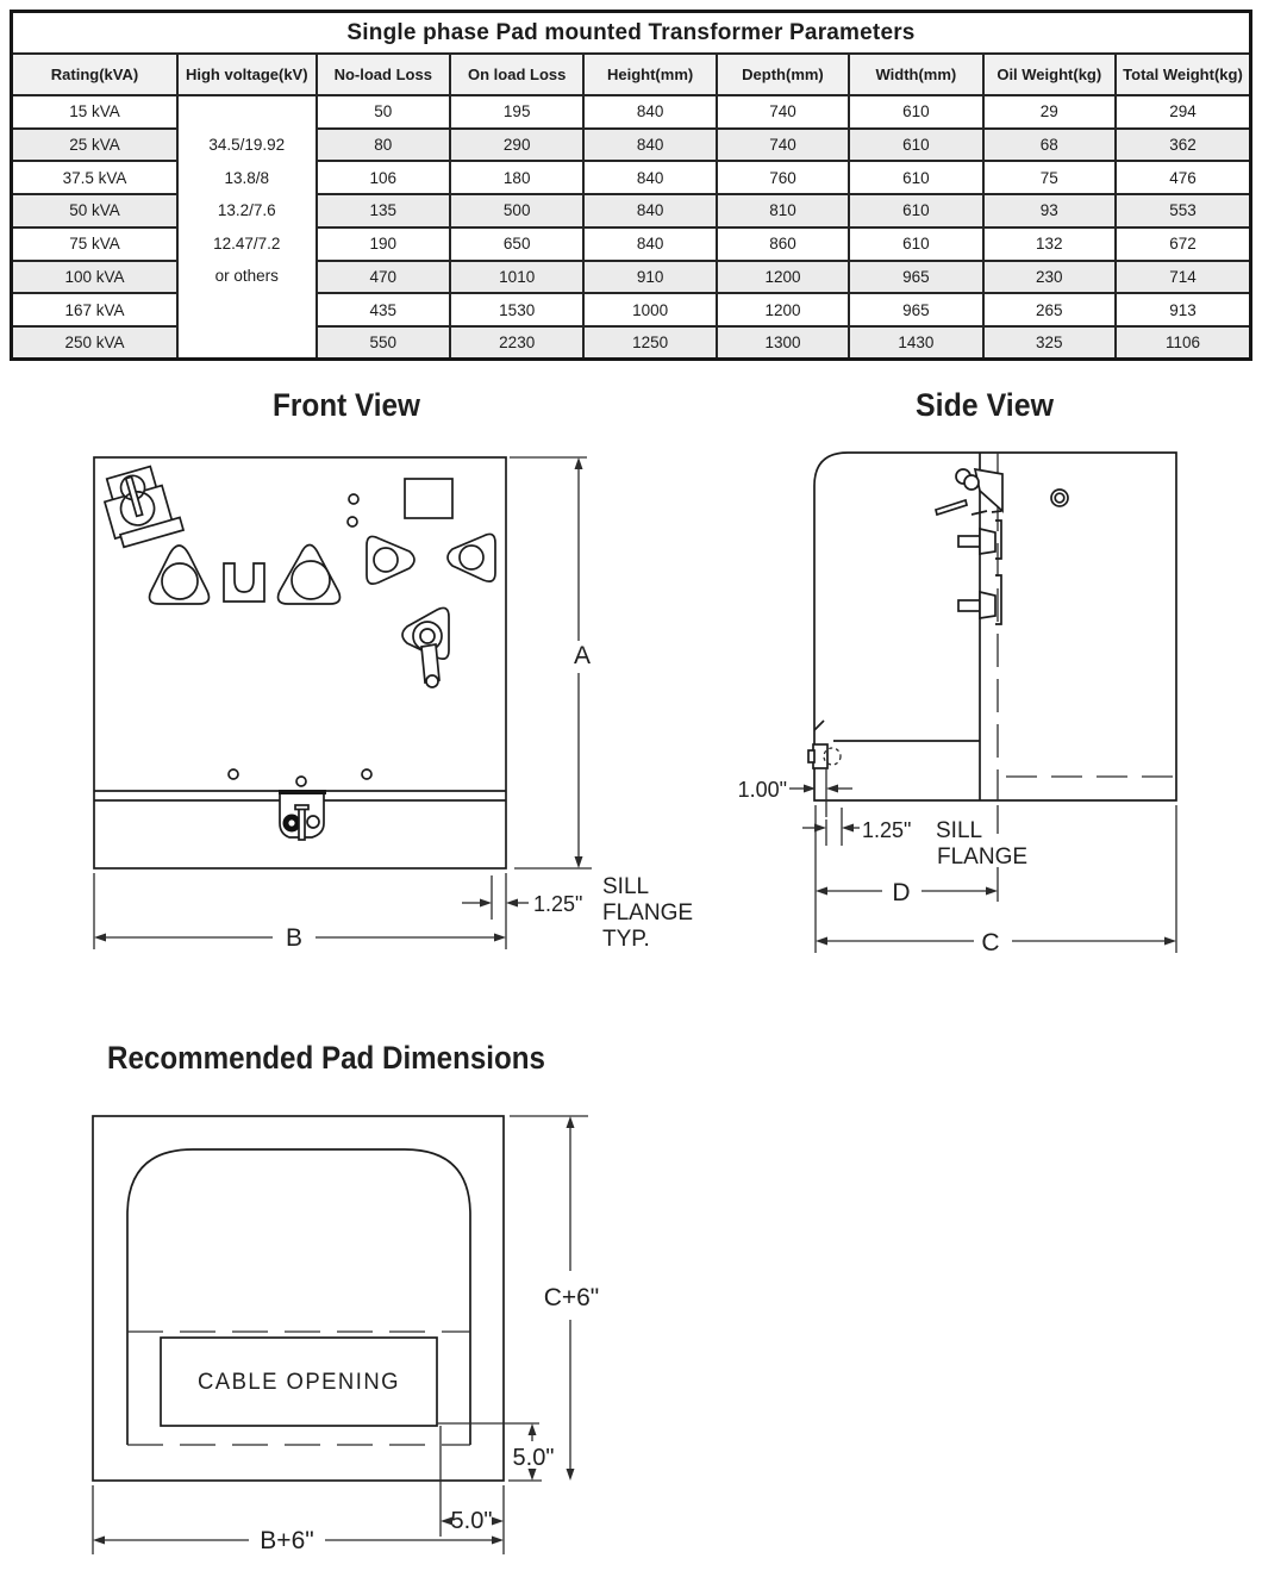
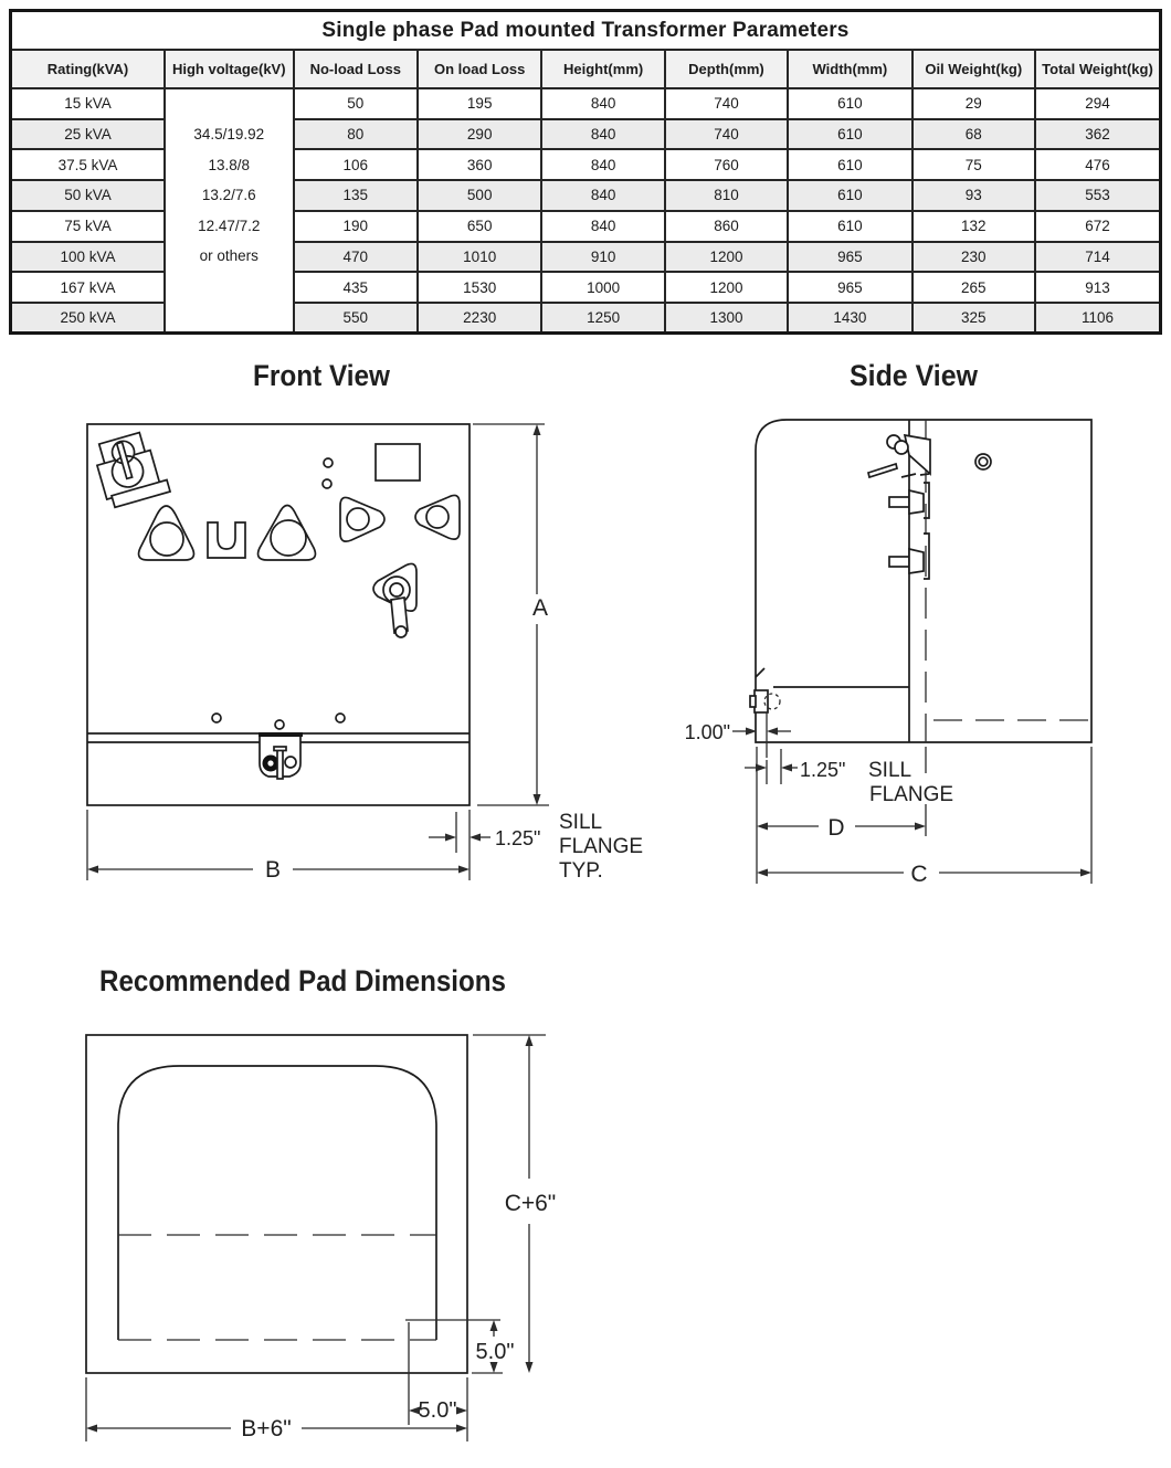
  Single phase Pad mounted Transformer Parameters
  Rating(kVA)	High voltage(kV)	No-load Loss	On load Loss	Height(mm)	Depth(mm)	Width(mm)	Oil Weight(kg)	Total Weight(kg)
  15 kVA	34.5/19.92 13.8/8 13.2/7.6 12.47/7.2 or others	50	195	840	740	610	29	294
  25 kVA	80	290	840	740	610	68	362
- 37.5 kVA	106	180	840	760	610	75	476
+ 37.5 kVA	106	360	840	760	610	75	476
  50 kVA	135	500	840	810	610	93	553
  75 kVA	190	650	840	860	610	132	672
  100 kVA	470	1010	910	1200	965	230	714
  167 kVA	435	1530	1000	1200	965	265	913
  250 kVA	550	2230	1250	1300	1430	325	1106
  Front View
  A
  B
  1.25"
  SILL
  FLANGE
  TYP.
  Side View
  1.00"
  1.25"
  SILL
  FLANGE
  D
  C
  Recommended Pad Dimensions
- CABLE OPENING
  C+6"
  5.0"
  5.0"
  B+6"
